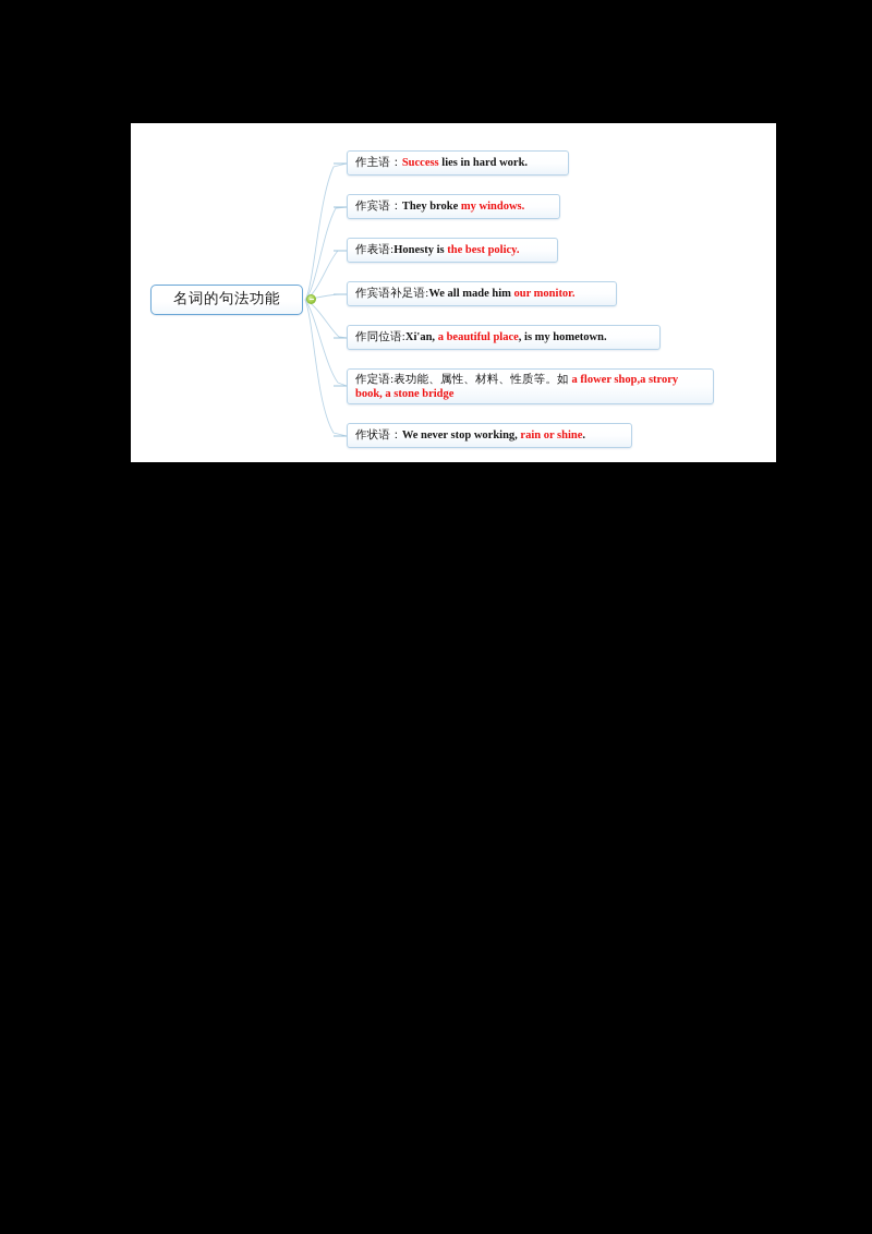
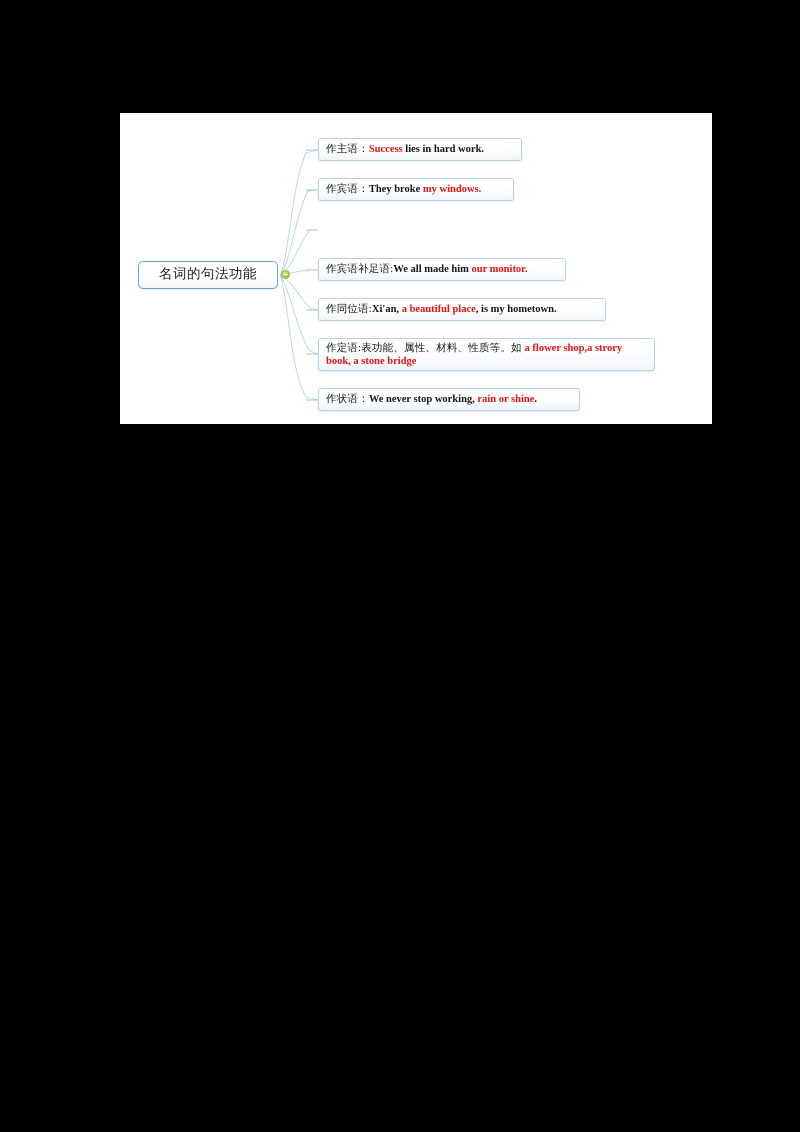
  名词的句法功能
  作主语：Success lies in hard work.
  作宾语：They broke my windows.
- 作表语:Honesty is the best policy.
  作宾语补足语:We all made him our monitor.
  作同位语:Xi'an, a beautiful place, is my hometown.
  作定语:表功能、属性、材料、性质等。如 a flower shop,a strory book, a stone bridge
  作状语：We never stop working, rain or shine.
